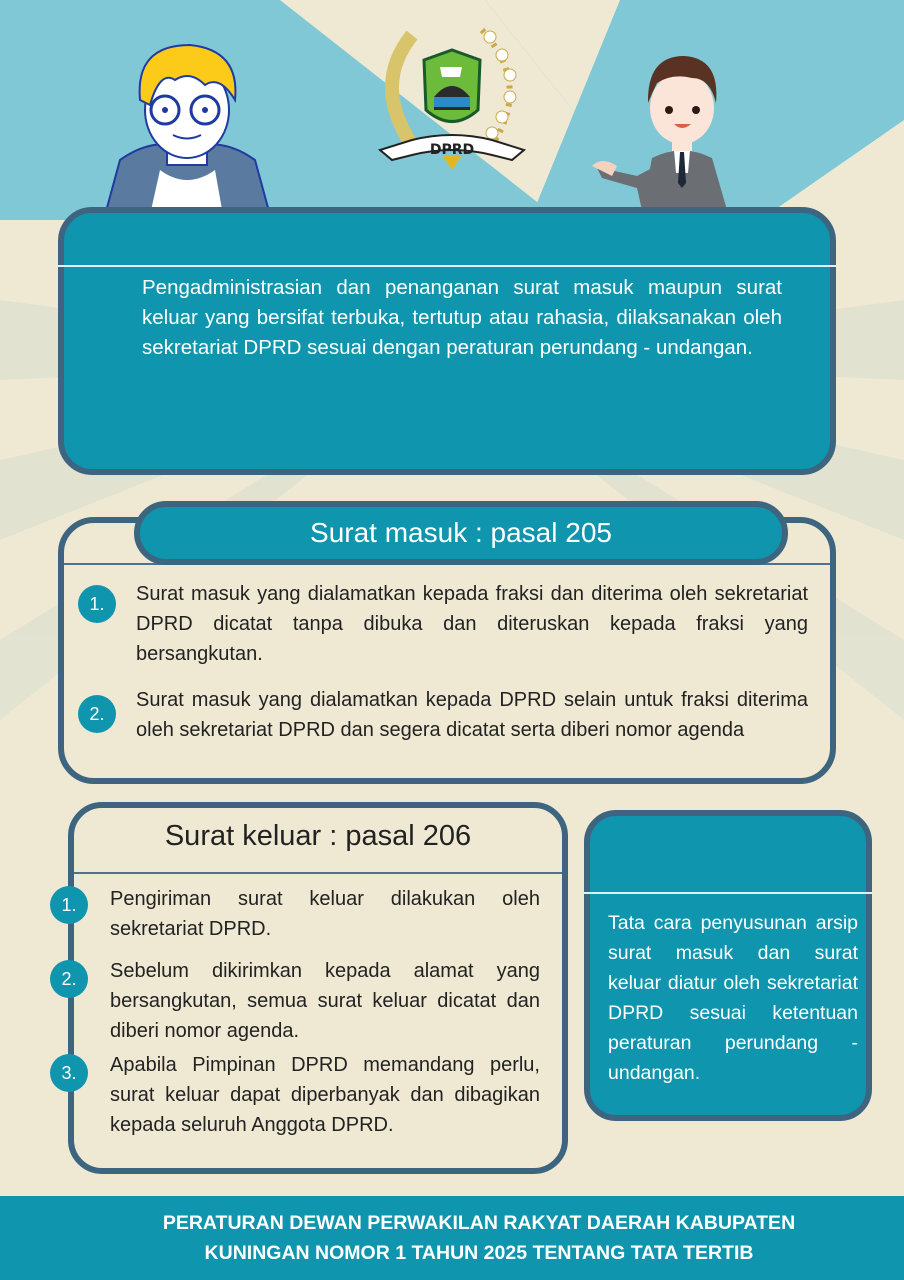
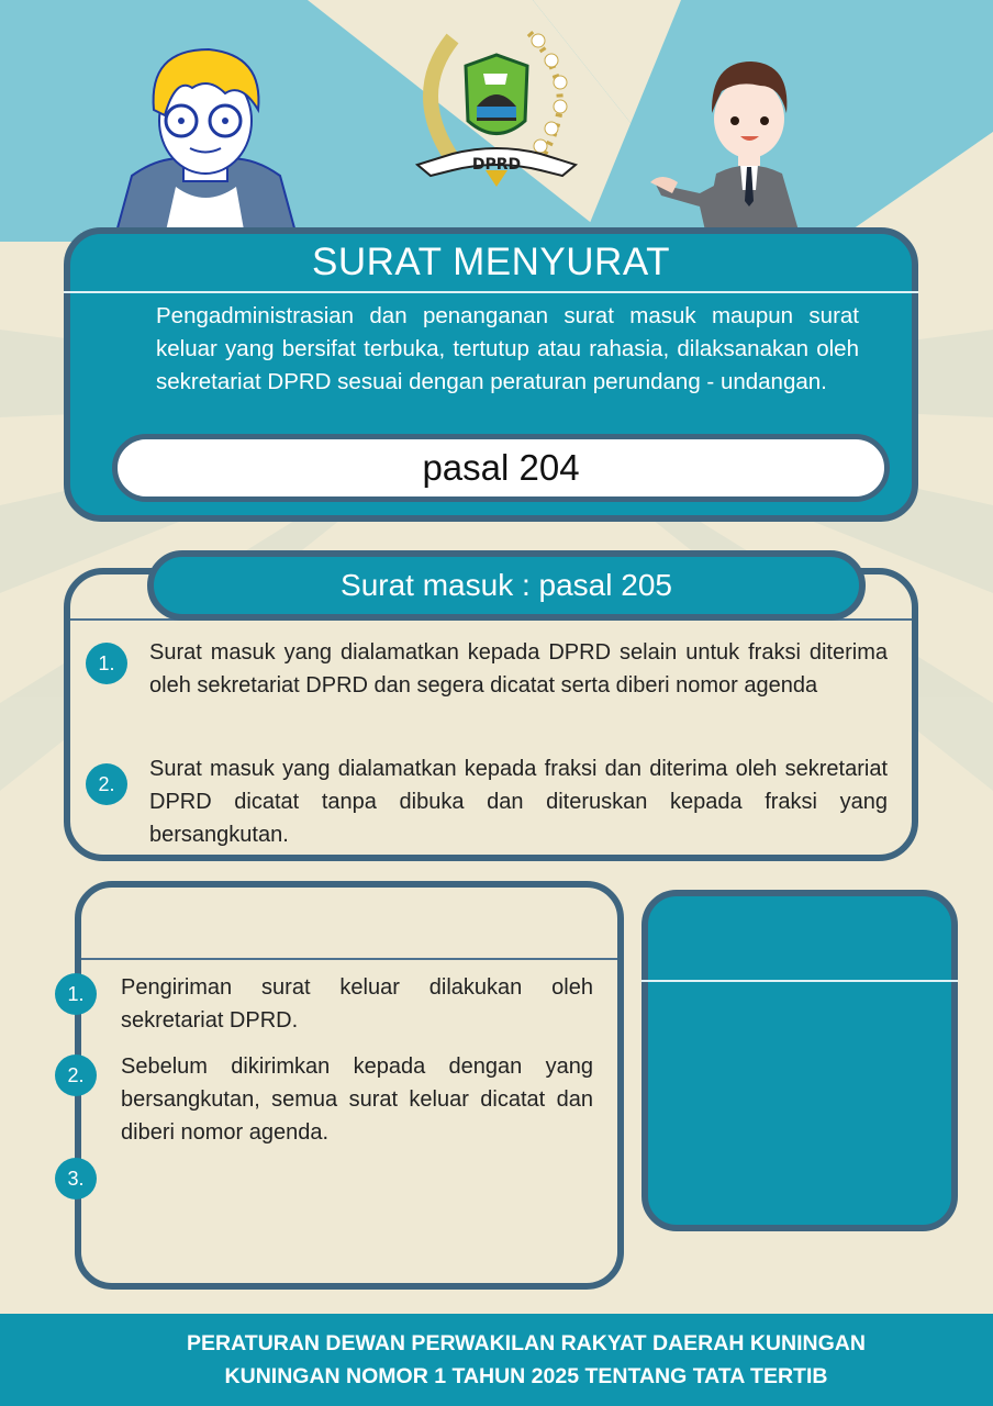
  DPRD
+ SURAT MENYURAT
  Pengadministrasian dan penanganan surat masuk maupun surat keluar yang bersifat terbuka, tertutup atau rahasia, dilaksanakan oleh sekretariat DPRD sesuai dengan peraturan perundang - undangan.
+ pasal 204
  1.
- Surat masuk yang dialamatkan kepada fraksi dan diterima oleh sekretariat DPRD dicatat tanpa dibuka dan diteruskan kepada fraksi yang bersangkutan.
+ Surat masuk yang dialamatkan kepada DPRD selain untuk fraksi diterima oleh sekretariat DPRD dan segera dicatat serta diberi nomor agenda
  2.
- Surat masuk yang dialamatkan kepada DPRD selain untuk fraksi diterima oleh sekretariat DPRD dan segera dicatat serta diberi nomor agenda
+ Surat masuk yang dialamatkan kepada fraksi dan diterima oleh sekretariat DPRD dicatat tanpa dibuka dan diteruskan kepada fraksi yang bersangkutan.
  Surat masuk : pasal 205
- Surat keluar : pasal 206
  1.
  Pengiriman surat keluar dilakukan oleh sekretariat DPRD.
  2.
- Sebelum dikirimkan kepada alamat yang bersangkutan, semua surat keluar dicatat dan diberi nomor agenda.
+ Sebelum dikirimkan kepada dengan yang bersangkutan, semua surat keluar dicatat dan diberi nomor agenda.
  3.
- Apabila Pimpinan DPRD memandang perlu, surat keluar dapat diperbanyak dan dibagikan kepada seluruh Anggota DPRD.
- Tata cara penyusunan arsip surat masuk dan surat keluar diatur oleh sekretariat DPRD sesuai ketentuan peraturan perundang - undangan.
- PERATURAN DEWAN PERWAKILAN RAKYAT DAERAH KABUPATEN
+ PERATURAN DEWAN PERWAKILAN RAKYAT DAERAH KUNINGAN
  KUNINGAN NOMOR 1 TAHUN 2025 TENTANG TATA TERTIB
